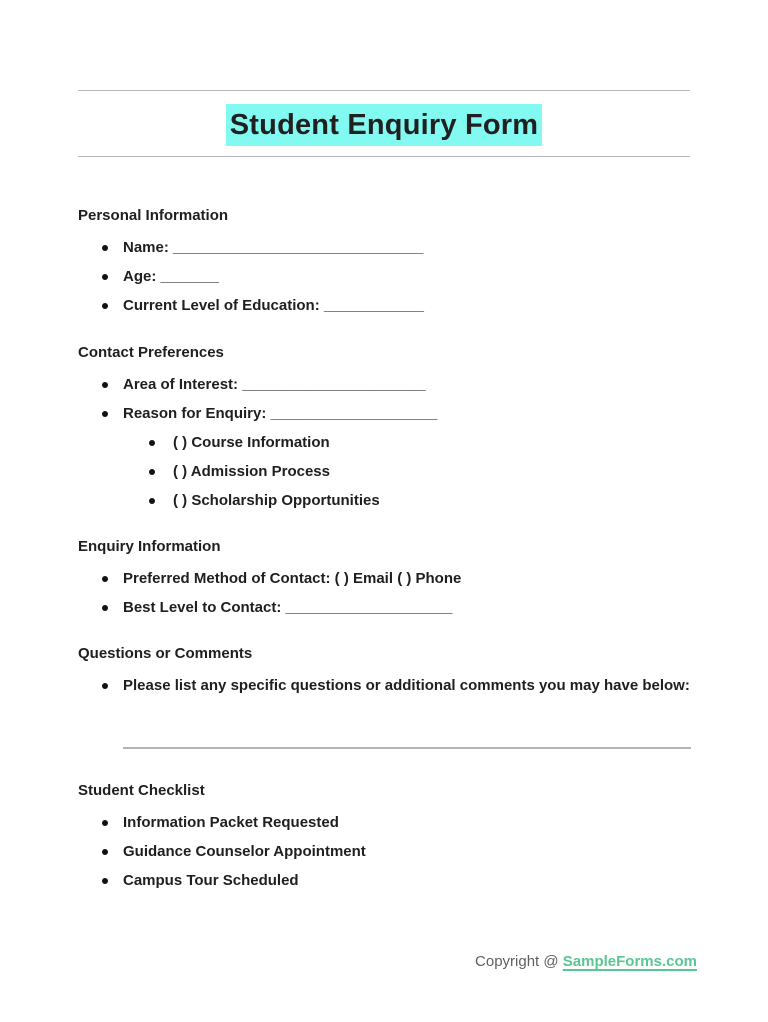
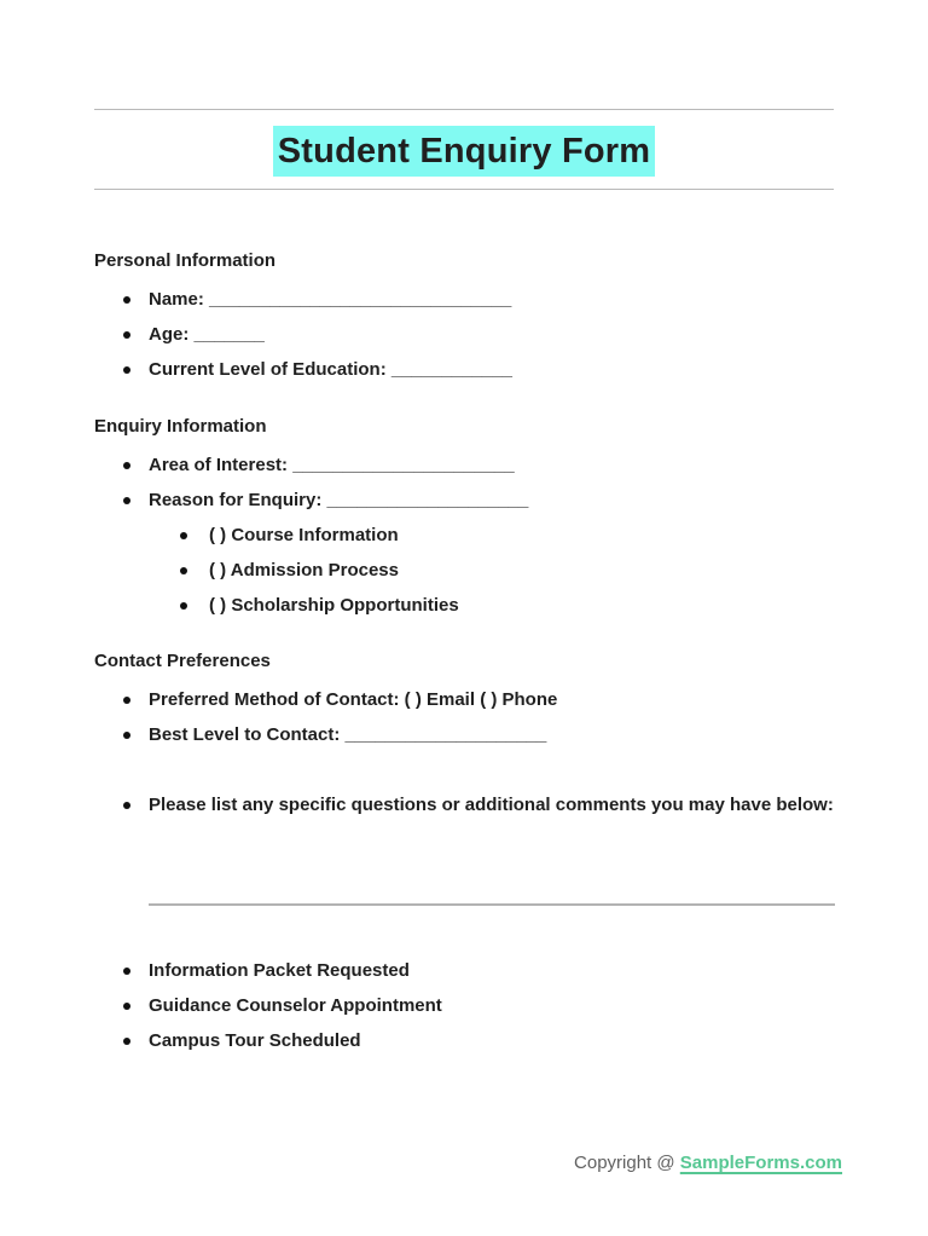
  Student Enquiry Form
  Personal Information
  Name: ______________________________
  Age: _______
  Current Level of Education: ____________
- Contact Preferences
+ Enquiry Information
  Area of Interest: ______________________
  Reason for Enquiry: ____________________
  ( ) Course Information
  ( ) Admission Process
  ( ) Scholarship Opportunities
- Enquiry Information
+ Contact Preferences
  Preferred Method of Contact: ( ) Email ( ) Phone
  Best Level to Contact: ____________________
- Questions or Comments
  Please list any specific questions or additional comments you may have below:
- Student Checklist
  Information Packet Requested
  Guidance Counselor Appointment
  Campus Tour Scheduled
  Copyright @ SampleForms.com
